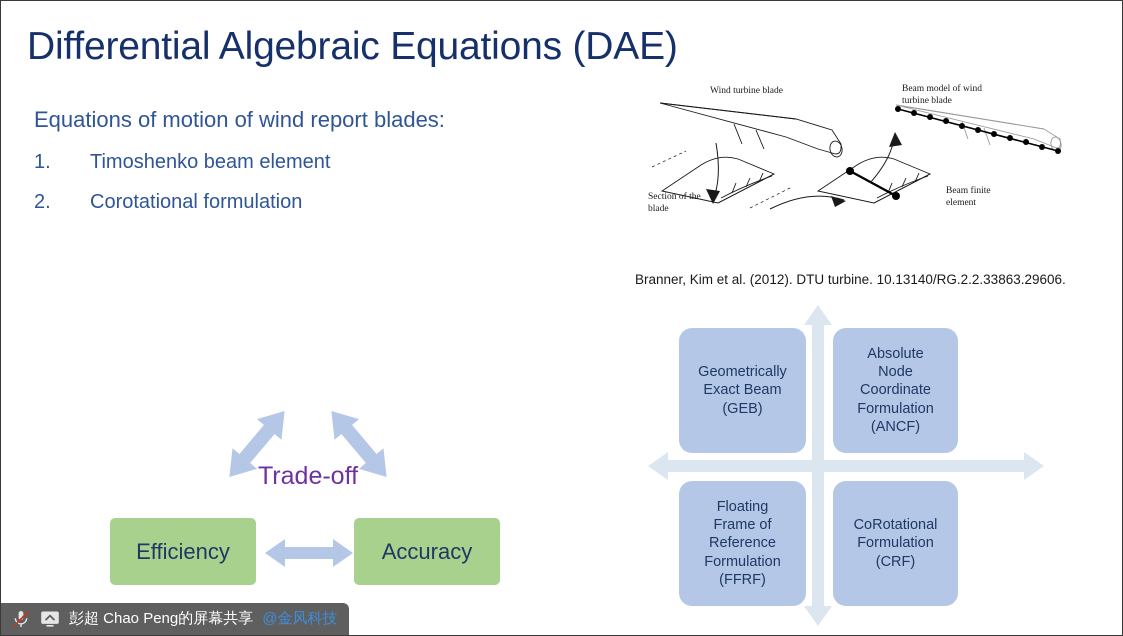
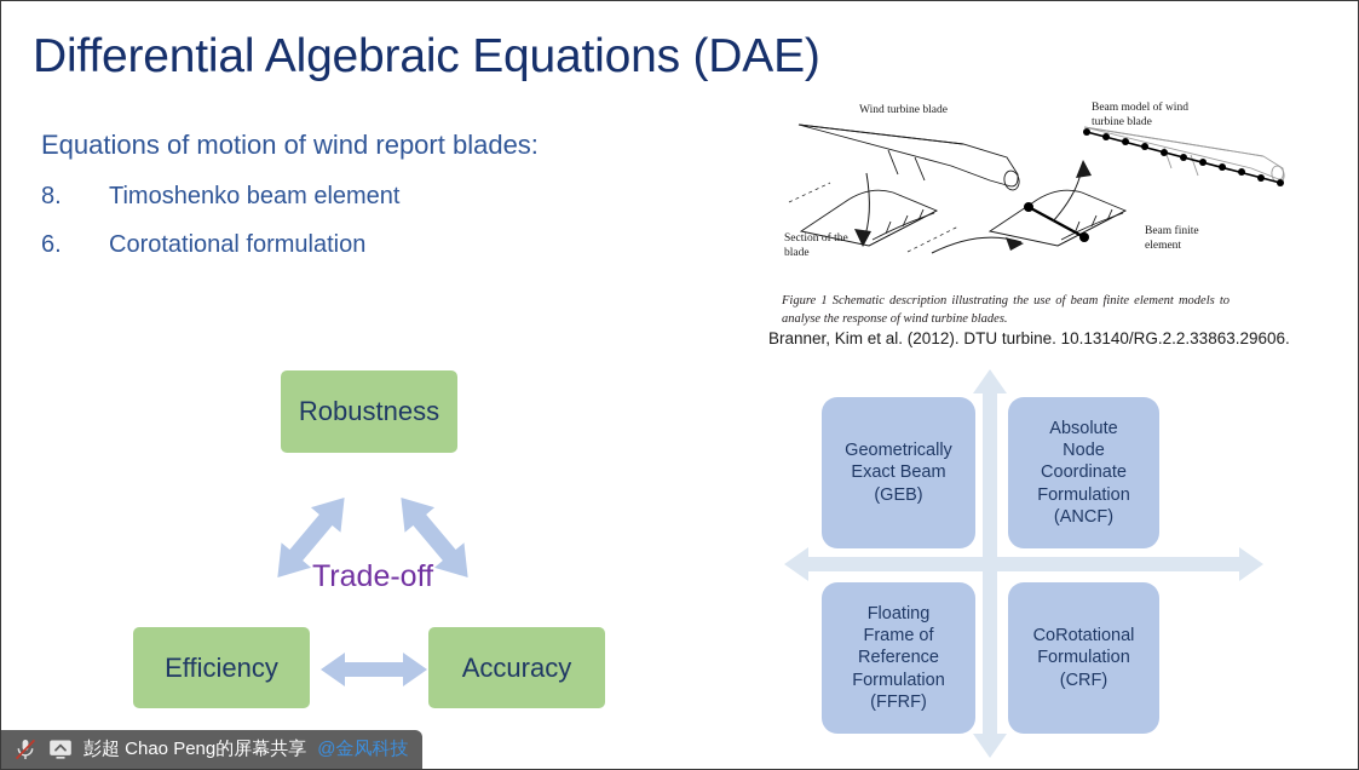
  Differential Algebraic Equations (DAE)
  Equations of motion of wind report blades:
- 1.
+ 8.
  Timoshenko beam element
- 2.
+ 6.
  Corotational formulation
+ Robustness
  Efficiency
  Accuracy
  Trade-off
  Wind turbine blade
  Beam model of wind
  turbine blade
  Section of the
  blade
  Beam finite
  element
+ Figure 1 Schematic description illustrating the use of beam finite element models to analyse the response of wind turbine blades.
  Branner, Kim et al. (2012). DTU turbine. 10.13140/RG.2.2.33863.29606.
  Geometrically
  Exact Beam
  (GEB)
  Absolute
  Node
  Coordinate
  Formulation
  (ANCF)
  Floating
  Frame of
  Reference
  Formulation
  (FFRF)
  CoRotational
  Formulation
  (CRF)
  彭超 Chao Peng的屏幕共享
  @金风科技
